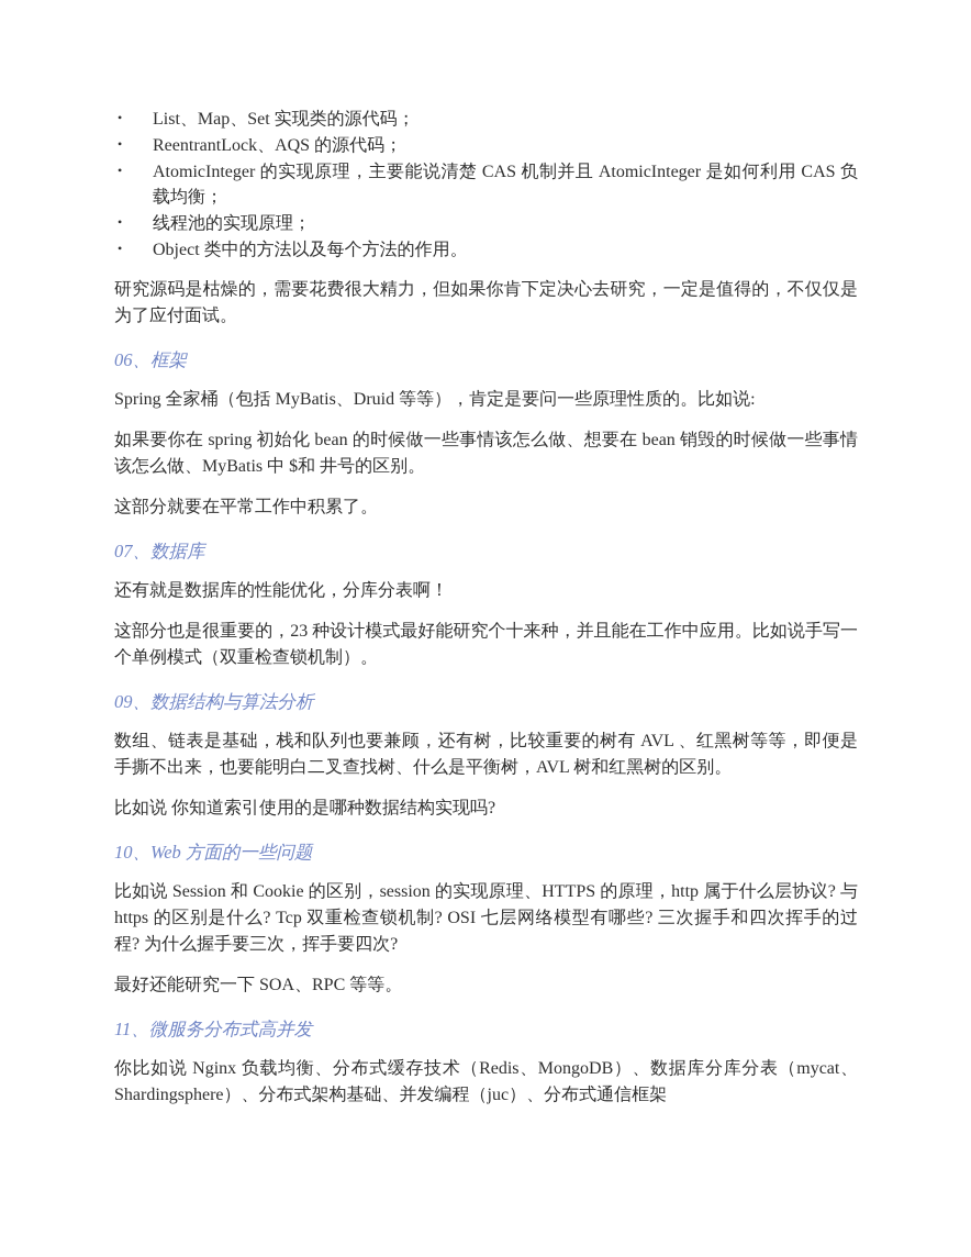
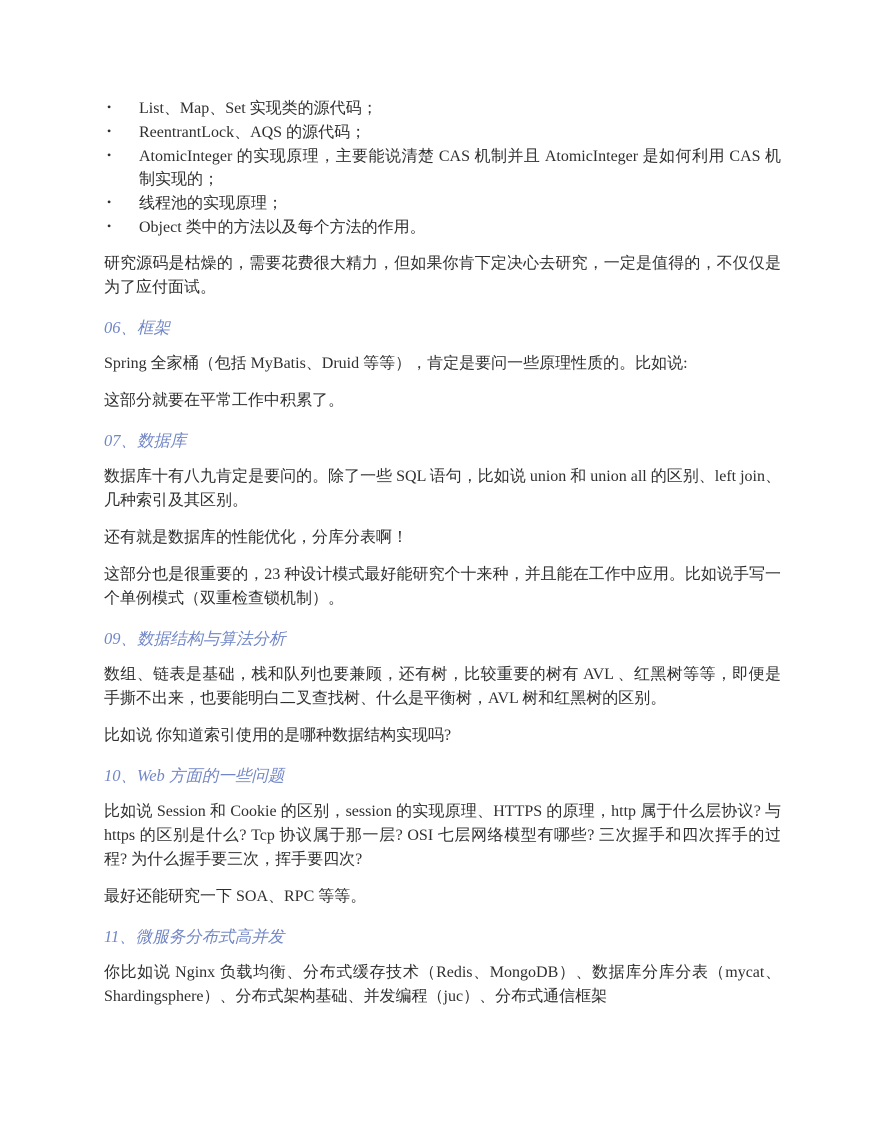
  •
  List、Map、Set 实现类的源代码；
  •
  ReentrantLock、AQS 的源代码；
  •
- AtomicInteger 的实现原理，主要能说清楚 CAS 机制并且 AtomicInteger 是如何利用 CAS 负载均衡；
+ AtomicInteger 的实现原理，主要能说清楚 CAS 机制并且 AtomicInteger 是如何利用 CAS 机制实现的；
  •
  线程池的实现原理；
  •
  Object 类中的方法以及每个方法的作用。
  研究源码是枯燥的，需要花费很大精力，但如果你肯下定决心去研究，一定是值得的，不仅仅是为了应付面试。
  06、框架
  Spring 全家桶（包括 MyBatis、Druid 等等），肯定是要问一些原理性质的。比如说:
- 如果要你在 spring 初始化 bean 的时候做一些事情该怎么做、想要在 bean 销毁的时候做一些事情该怎么做、MyBatis 中 $和 井号的区别。
  这部分就要在平常工作中积累了。
  07、数据库
+ 数据库十有八九肯定是要问的。除了一些 SQL 语句，比如说 union 和 union all 的区别、left join、几种索引及其区别。
  还有就是数据库的性能优化，分库分表啊！
  这部分也是很重要的，23 种设计模式最好能研究个十来种，并且能在工作中应用。比如说手写一个单例模式（双重检查锁机制）。
  09、数据结构与算法分析
  数组、链表是基础，栈和队列也要兼顾，还有树，比较重要的树有 AVL 、红黑树等等，即便是手撕不出来，也要能明白二叉查找树、什么是平衡树，AVL 树和红黑树的区别。
  比如说 你知道索引使用的是哪种数据结构实现吗?
  10、Web 方面的一些问题
- 比如说 Session 和 Cookie 的区别，session 的实现原理、HTTPS 的原理，http 属于什么层协议? 与 https 的区别是什么? Tcp 双重检查锁机制? OSI 七层网络模型有哪些? 三次握手和四次挥手的过程? 为什么握手要三次，挥手要四次?
+ 比如说 Session 和 Cookie 的区别，session 的实现原理、HTTPS 的原理，http 属于什么层协议? 与 https 的区别是什么? Tcp 协议属于那一层? OSI 七层网络模型有哪些? 三次握手和四次挥手的过程? 为什么握手要三次，挥手要四次?
  最好还能研究一下 SOA、RPC 等等。
  11、微服务分布式高并发
  你比如说 Nginx 负载均衡、分布式缓存技术（Redis、MongoDB）、数据库分库分表（mycat、Shardingsphere）、分布式架构基础、并发编程（juc）、分布式通信框架
